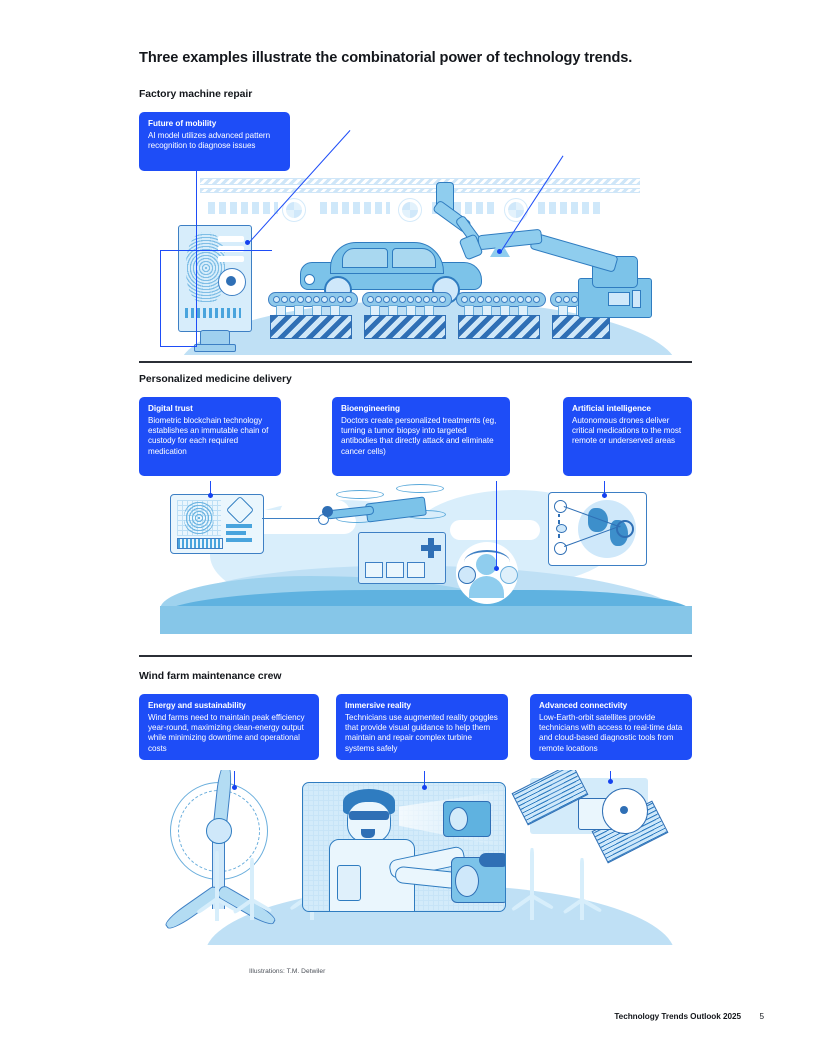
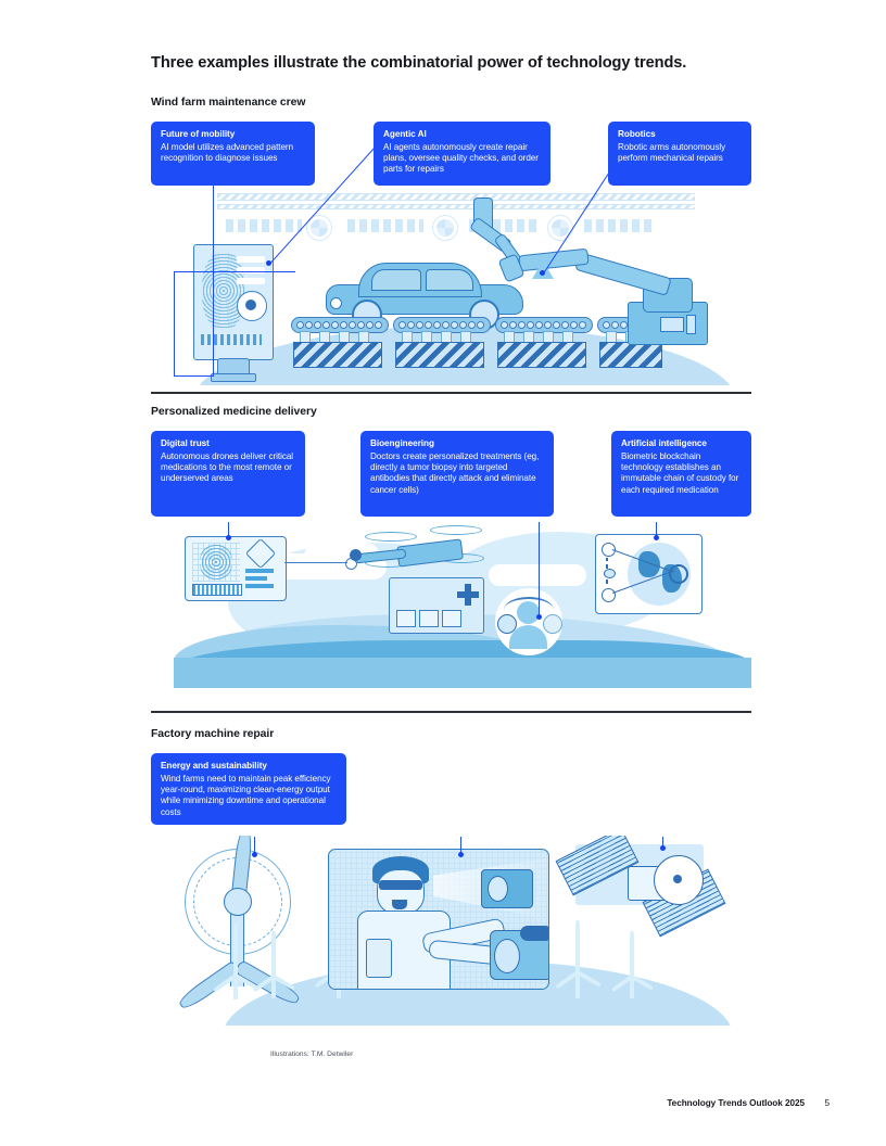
  Three examples illustrate the combinatorial power of technology trends.
- Factory machine repair
+ Wind farm maintenance crew
  Future of mobility
  AI model utilizes advanced pattern recognition to diagnose issues
+ Agentic AI
+ AI agents autonomously create repair plans, oversee quality checks, and order parts for repairs
+ Robotics
+ Robotic arms autonomously perform mechanical repairs
  Personalized medicine delivery
  Digital trust
- Biometric blockchain technology establishes an immutable chain of custody for each required medication
+ Autonomous drones deliver critical medications to the most remote or underserved areas
  Bioengineering
- Doctors create personalized treatments (eg, turning a tumor biopsy into targeted antibodies that directly attack and eliminate cancer cells)
+ Doctors create personalized treatments (eg, directly a tumor biopsy into targeted antibodies that directly attack and eliminate cancer cells)
  Artificial intelligence
- Autonomous drones deliver critical medications to the most remote or underserved areas
+ Biometric blockchain technology establishes an immutable chain of custody for each required medication
- Wind farm maintenance crew
+ Factory machine repair
  Energy and sustainability
  Wind farms need to maintain peak efficiency year-round, maximizing clean-energy output while minimizing downtime and operational costs
- Immersive reality
- Technicians use augmented reality goggles that provide visual guidance to help them maintain and repair complex turbine systems safely
- Advanced connectivity
- Low-Earth-orbit satellites provide technicians with access to real-time data and cloud-based diagnostic tools from remote locations
  Technology Trends Outlook 2025
  5
